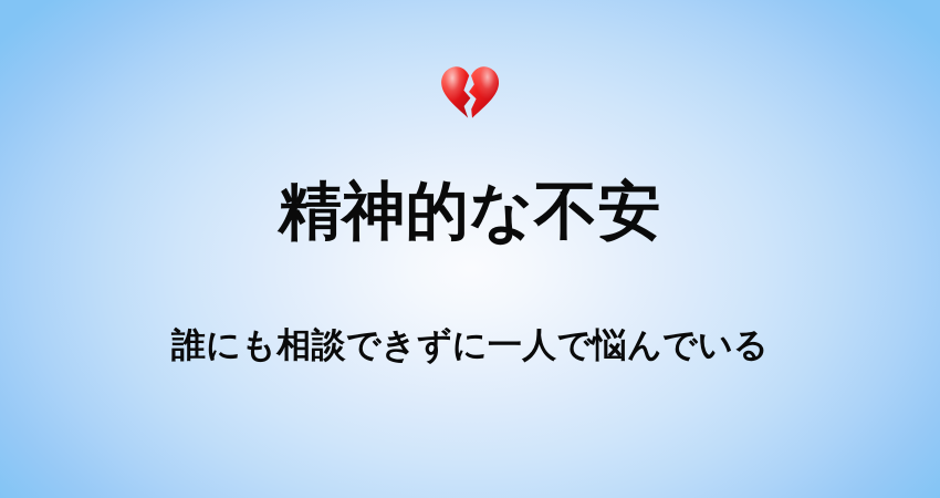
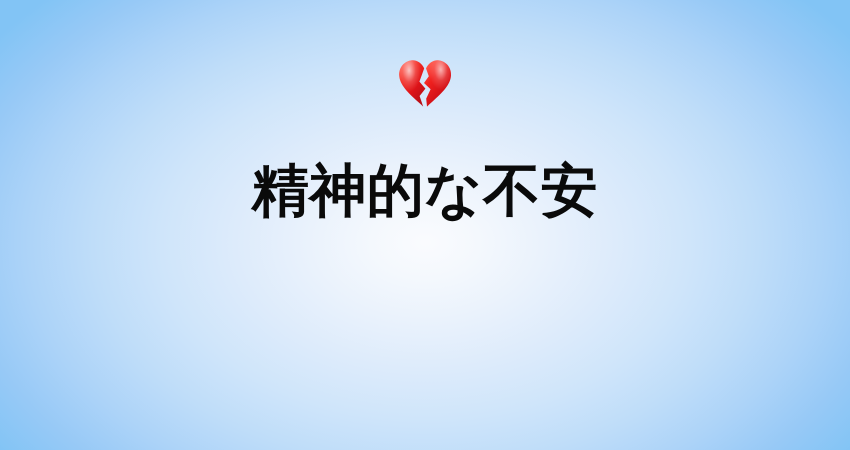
  精神的な不安
- 誰にも相談できずに一人で悩んでいる
